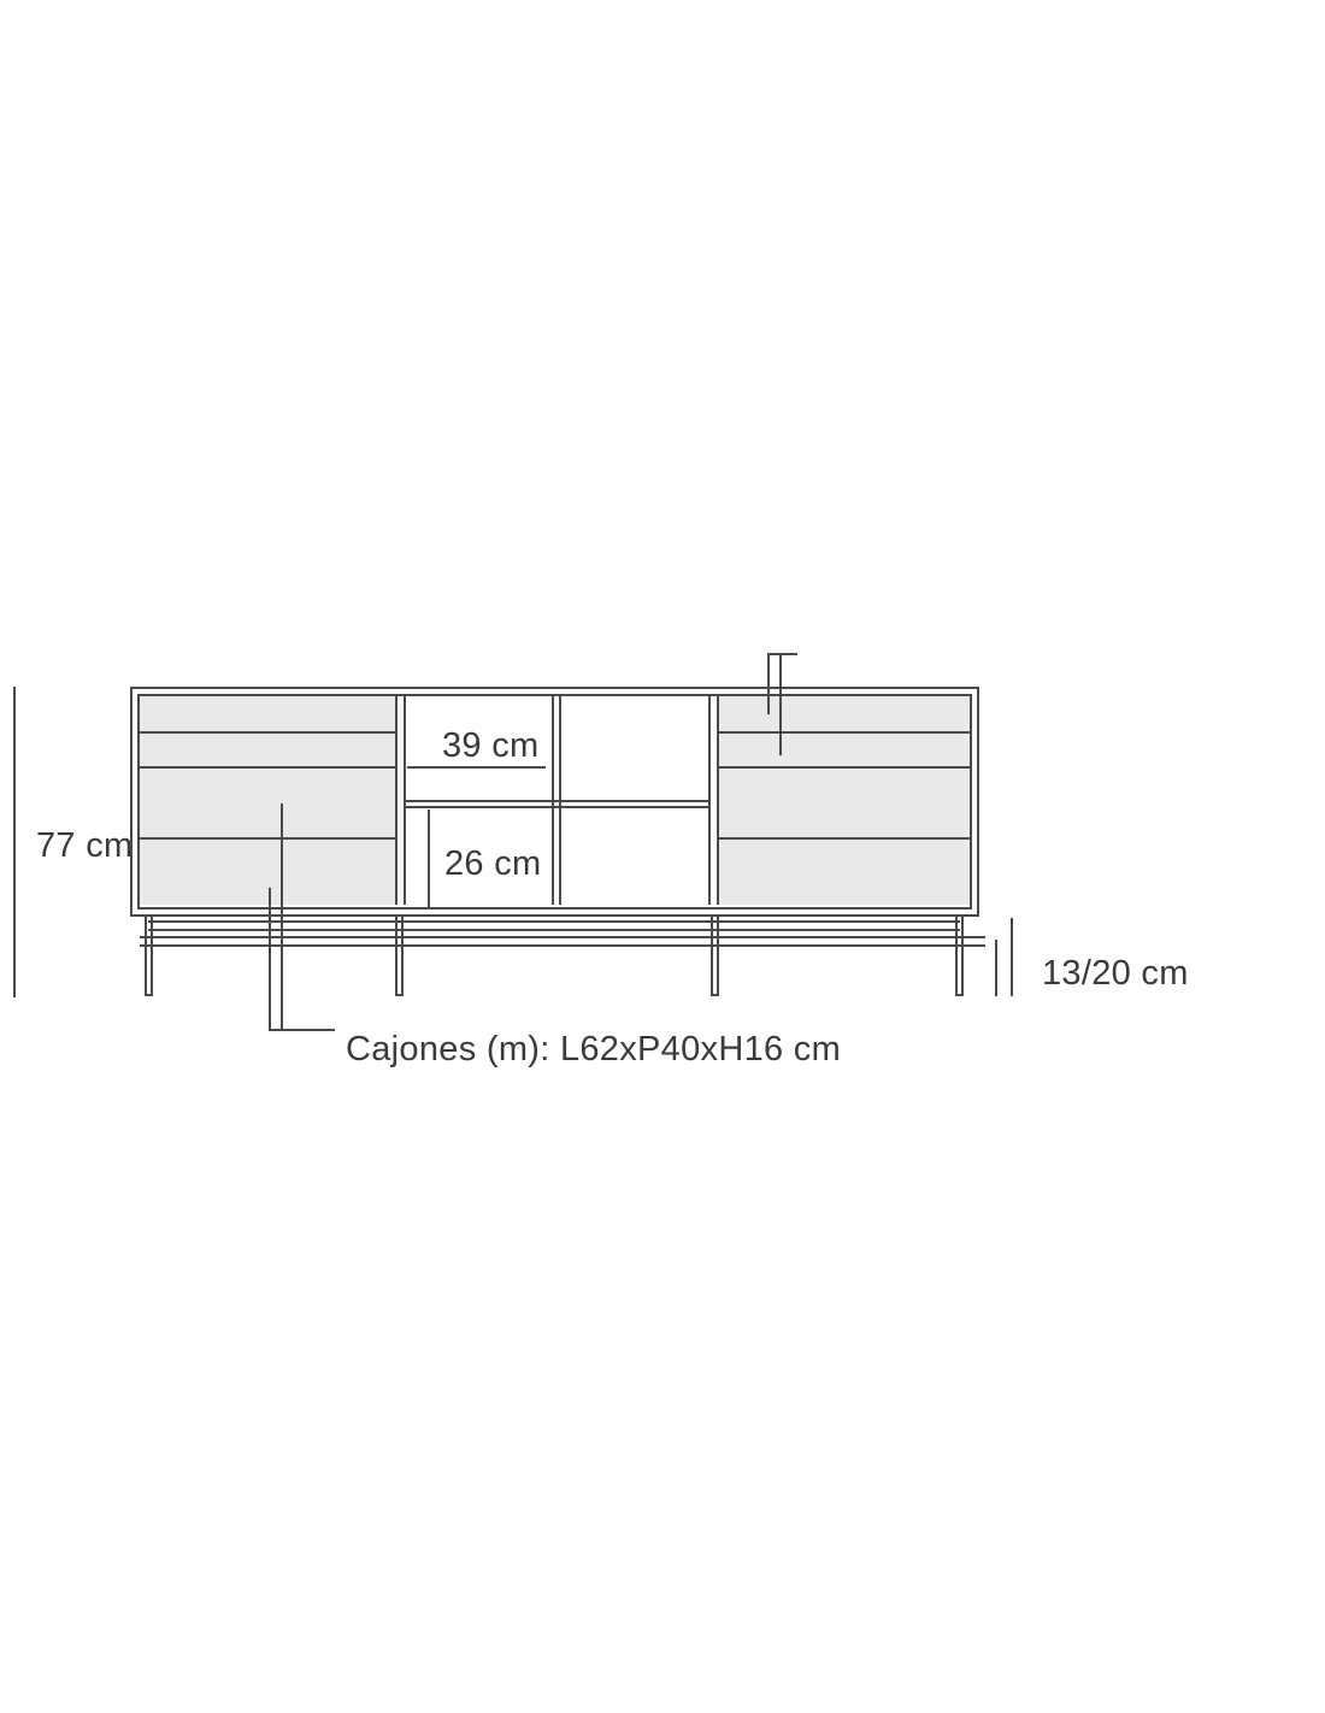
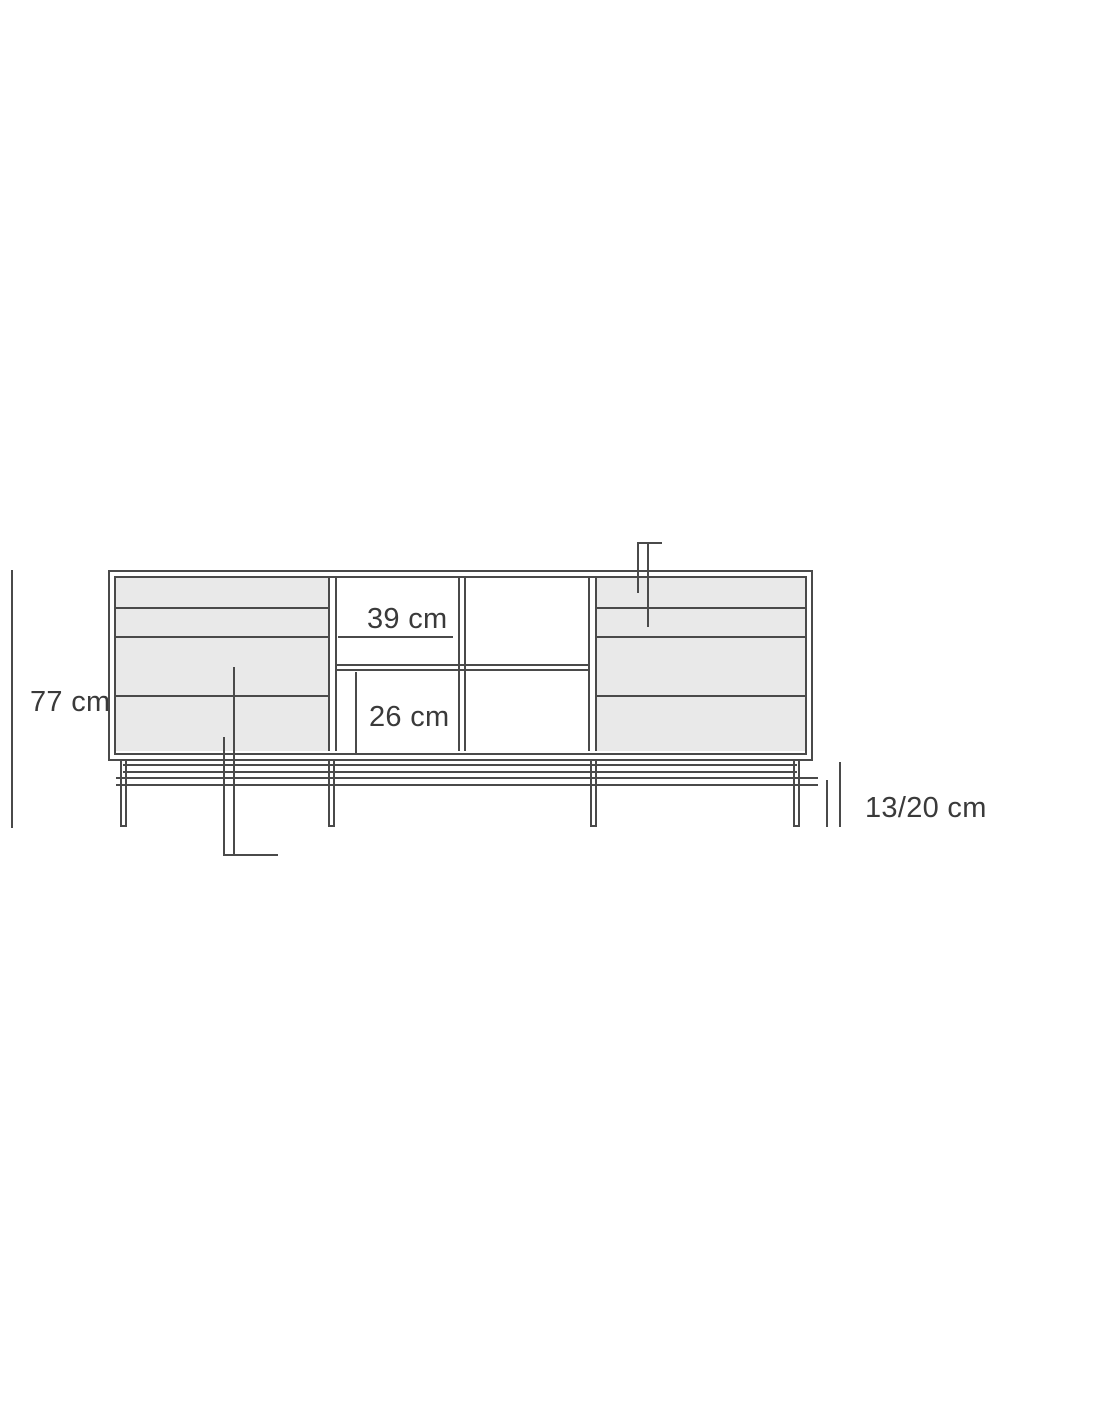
  77 cm
  39 cm
  26 cm
- Cajones (m): L62xP40xH16 cm
  13/20 cm
